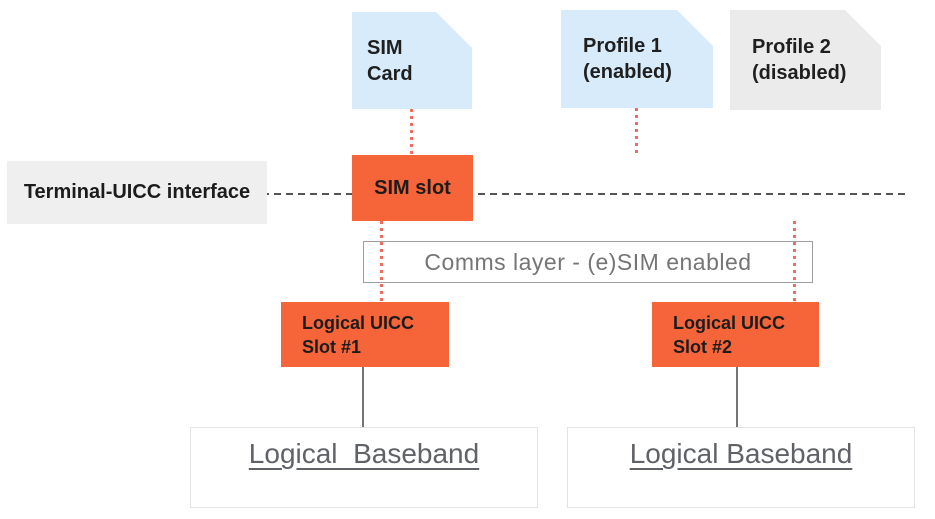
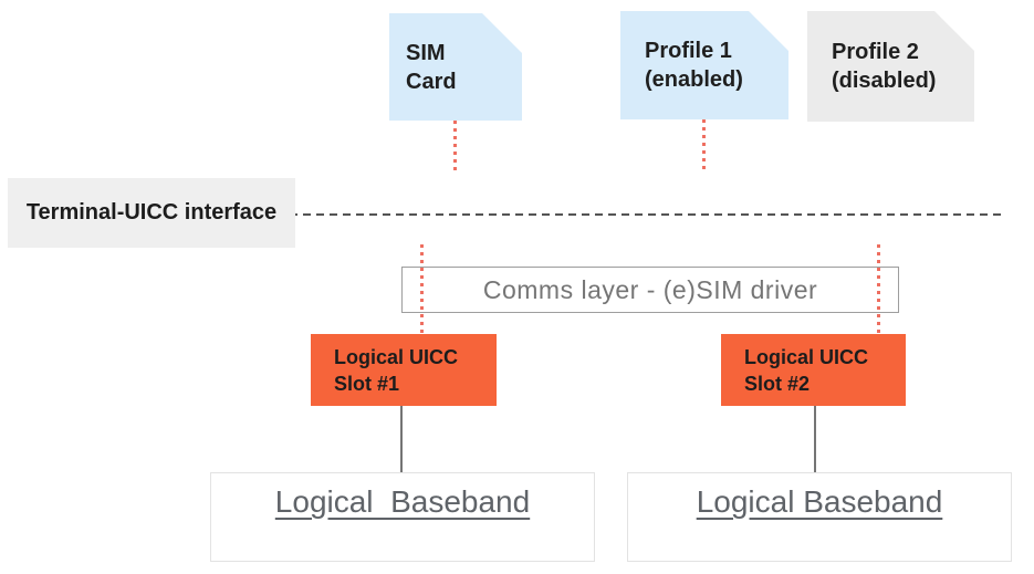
  SIM
  Card
  Profile 1
  (enabled)
  Profile 2
  (disabled)
  Terminal-UICC interface
- SIM slot
- Comms layer - (e)SIM enabled
+ Comms layer - (e)SIM driver
  Logical UICC
  Slot #1
  Logical UICC
  Slot #2
  Logical Baseband
  Logical Baseband
